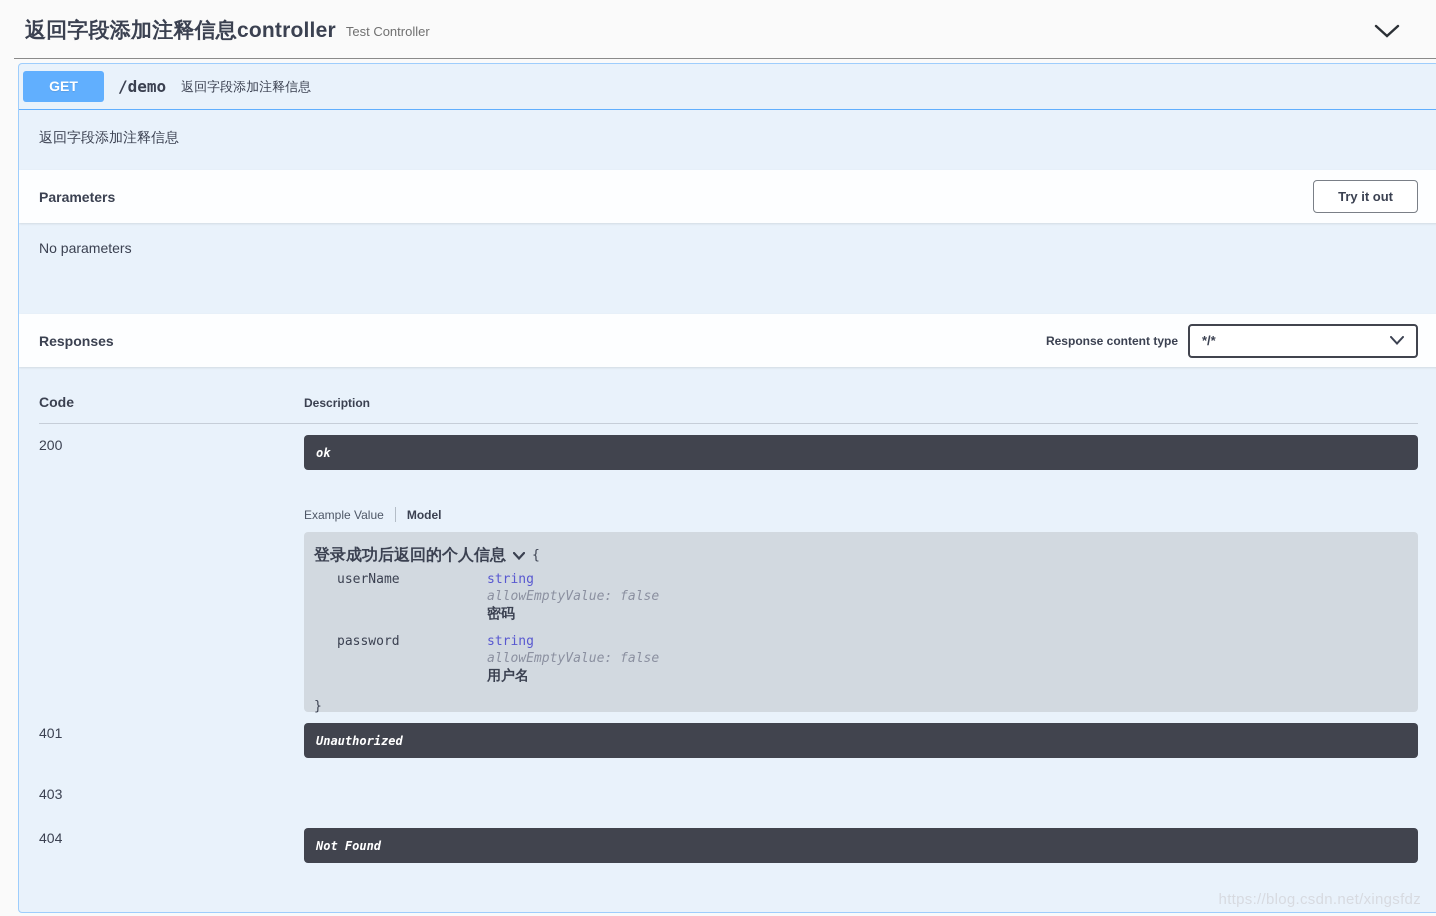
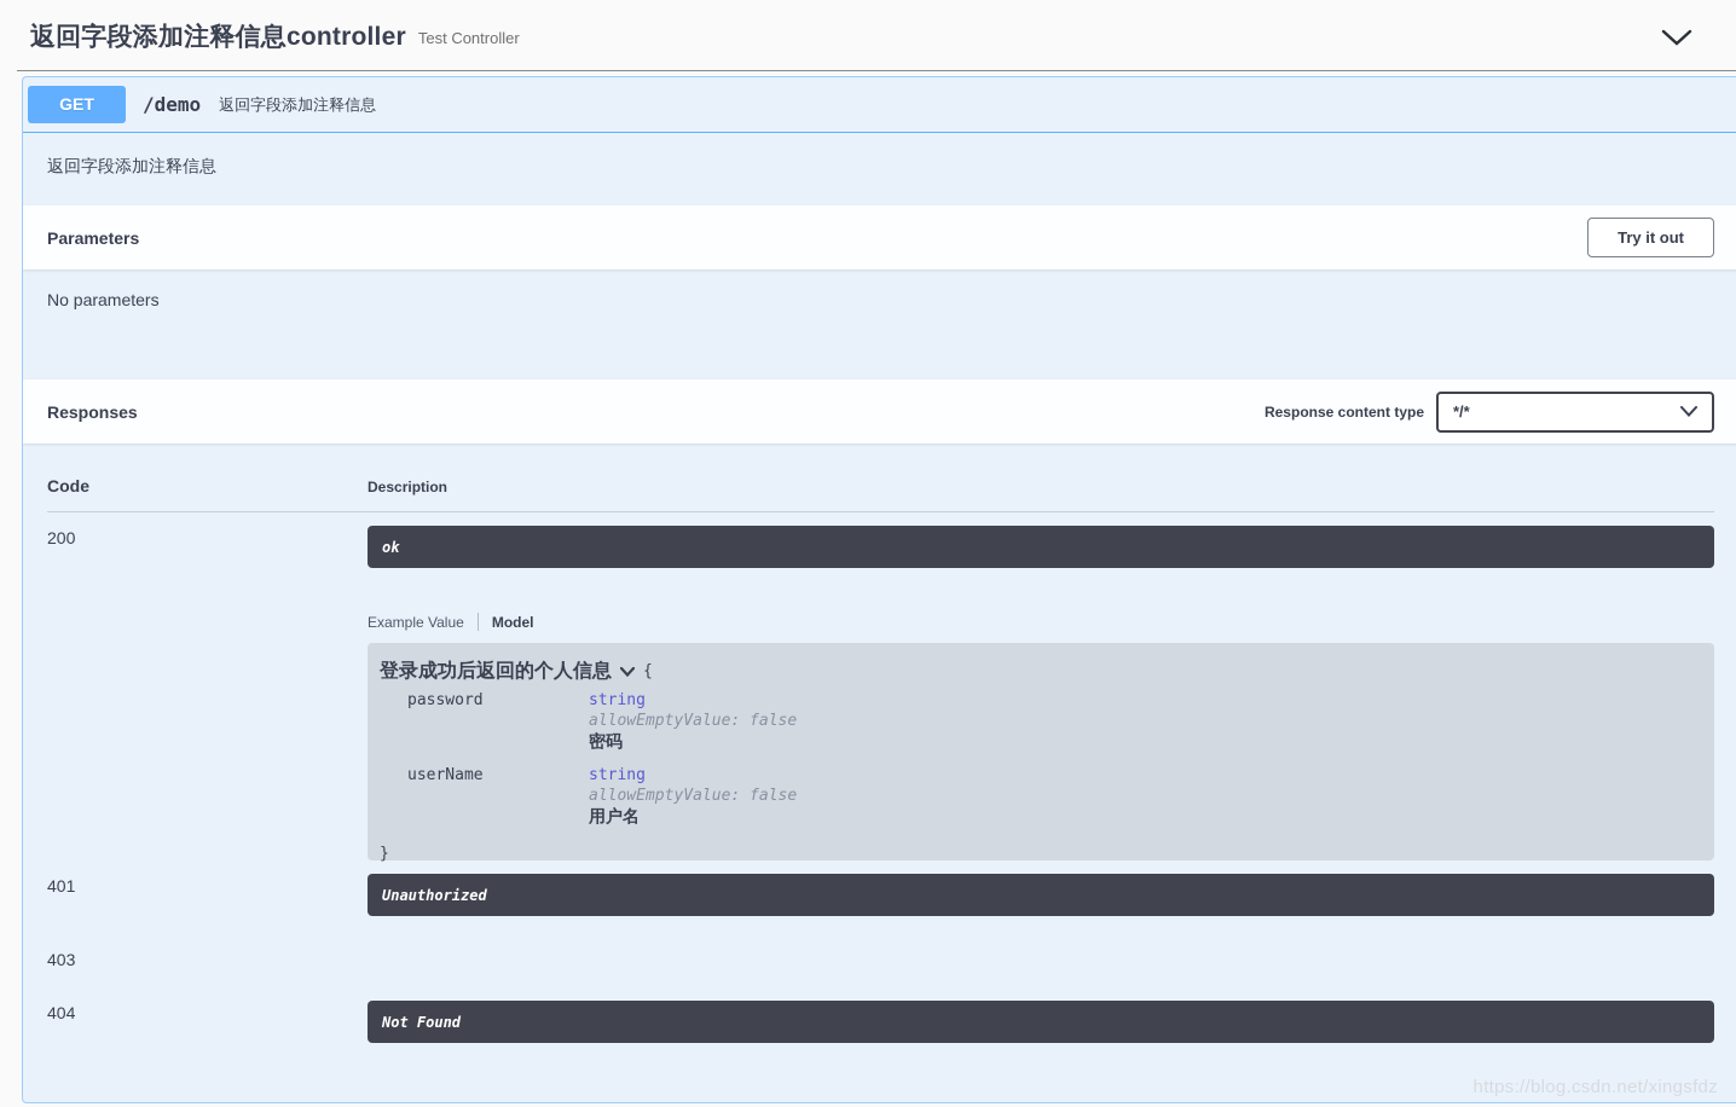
  返回字段添加注释信息controller
  Test Controller
  GET
  /demo
  返回字段添加注释信息
  返回字段添加注释信息
  Parameters
  Try it out
  No parameters
  Responses
  Response content type
  */*
  Code
  Description
  200
  ok
  Example Value
  Model
  登录成功后返回的个人信息
  {
- userName
+ password
  string
  allowEmptyValue: false
  密码
- password
+ userName
  string
  allowEmptyValue: false
  用户名
  }
  401
  Unauthorized
  403
  404
  Not Found
  https://blog.csdn.net/xingsfdz
